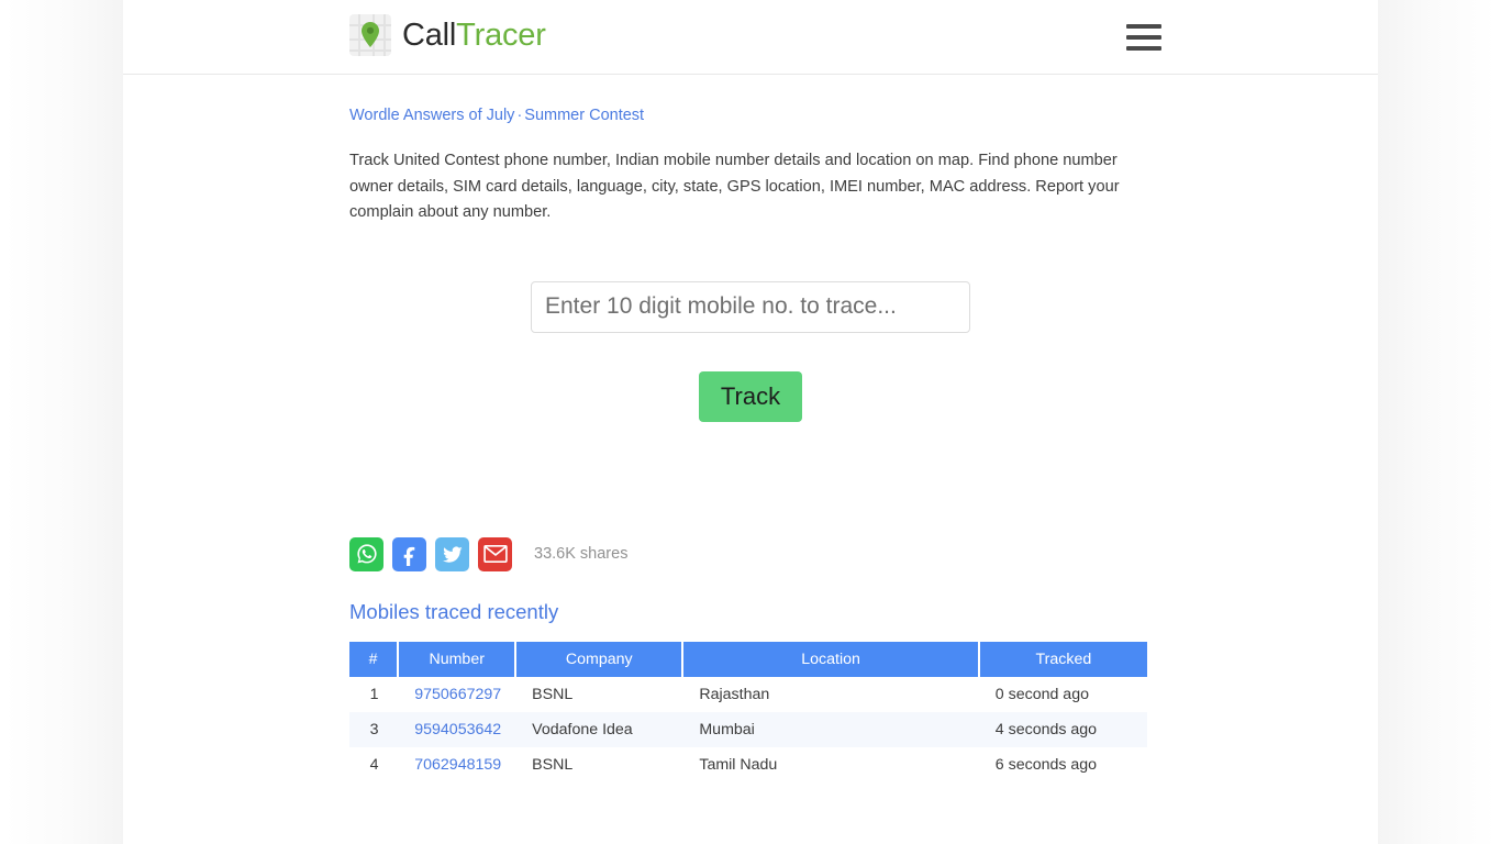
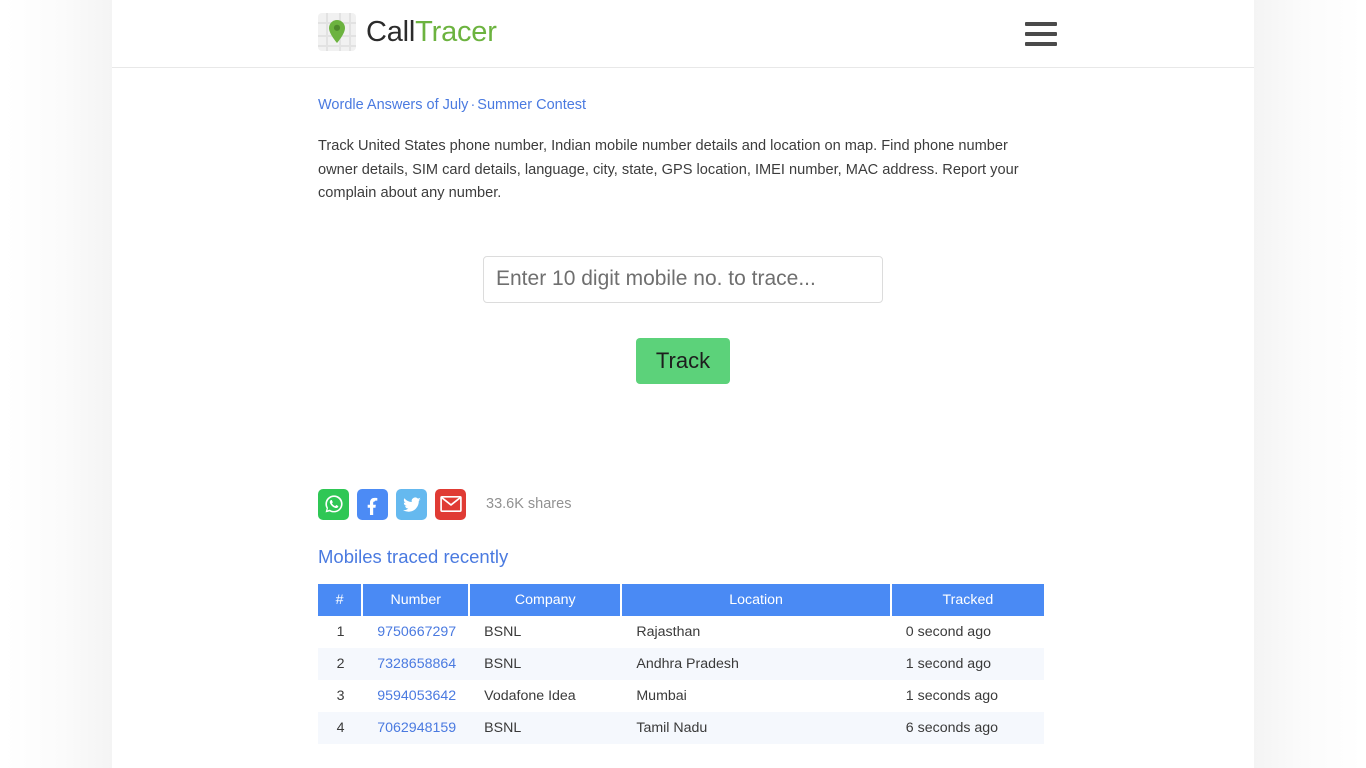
  CallTracer
  Wordle Answers of July · Summer Contest
- Track United Contest phone number, Indian mobile number details and location on map. Find phone number owner details, SIM card details, language, city, state, GPS location, IMEI number, MAC address. Report your complain about any number.
+ Track United States phone number, Indian mobile number details and location on map. Find phone number owner details, SIM card details, language, city, state, GPS location, IMEI number, MAC address. Report your complain about any number.
  Enter 10 digit mobile no. to trace...
  Track
  33.6K shares
  Mobiles traced recently
  #	Number	Company	Location	Tracked
  1	9750667297	BSNL	Rajasthan	0 second ago
+ 2	7328658864	BSNL	Andhra Pradesh	1 second ago
- 3	9594053642	Vodafone Idea	Mumbai	4 seconds ago
+ 3	9594053642	Vodafone Idea	Mumbai	1 seconds ago
  4	7062948159	BSNL	Tamil Nadu	6 seconds ago
